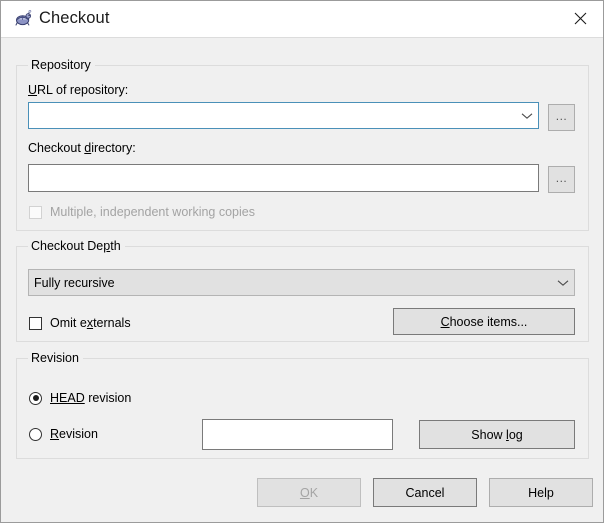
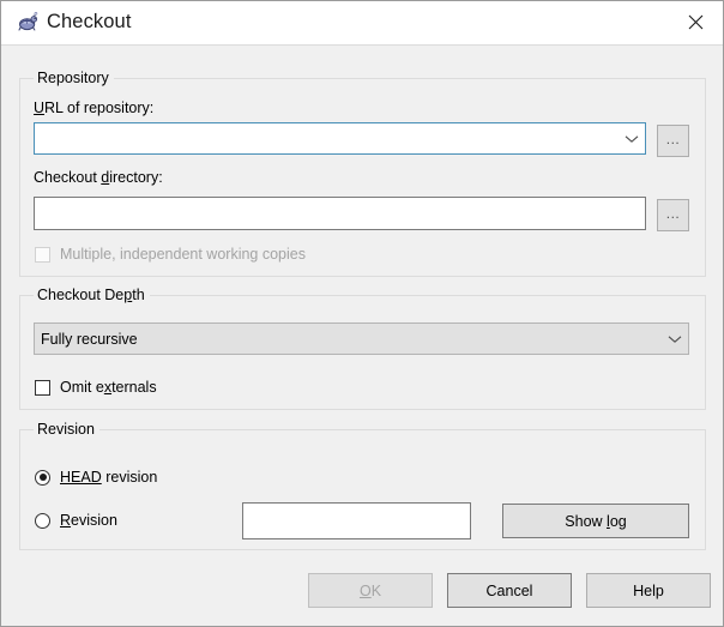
  Checkout
  Repository
  URL of repository:
  ...
  Checkout directory:
  ...
  Multiple, independent working copies
  Checkout Depth
  Fully recursive
  Omit externals
- Choose items...
  Revision
  HEAD revision
  Revision
  Show log
  OK
  Cancel
  Help
